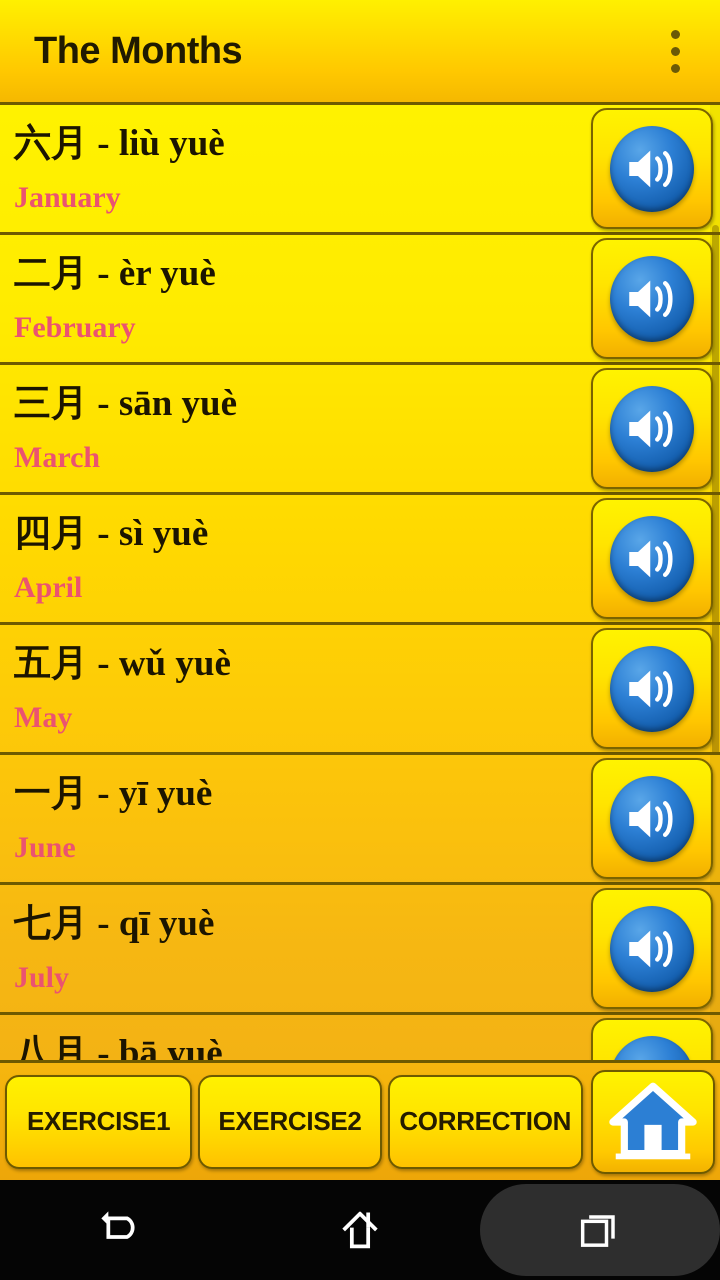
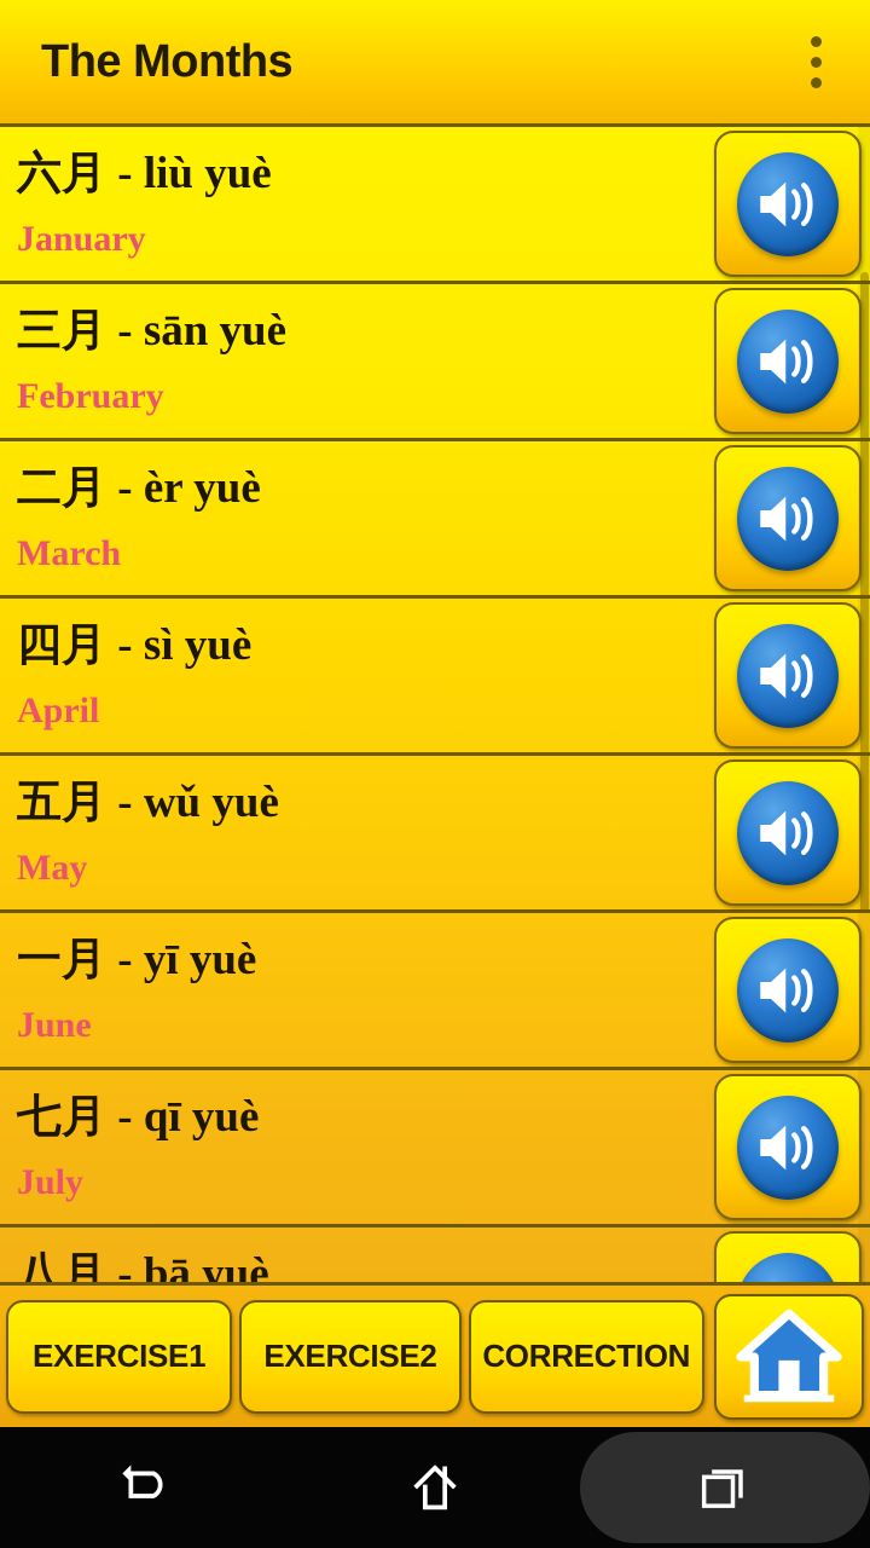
  The Months
  六月 - liù yuè
  January
- 二月 - èr yuè
+ 三月 - sān yuè
  February
- 三月 - sān yuè
+ 二月 - èr yuè
  March
  四月 - sì yuè
  April
  五月 - wǔ yuè
  May
  一月 - yī yuè
  June
  七月 - qī yuè
  July
  八月 - bā yuè
  EXERCISE1
  EXERCISE2
  CORRECTION
